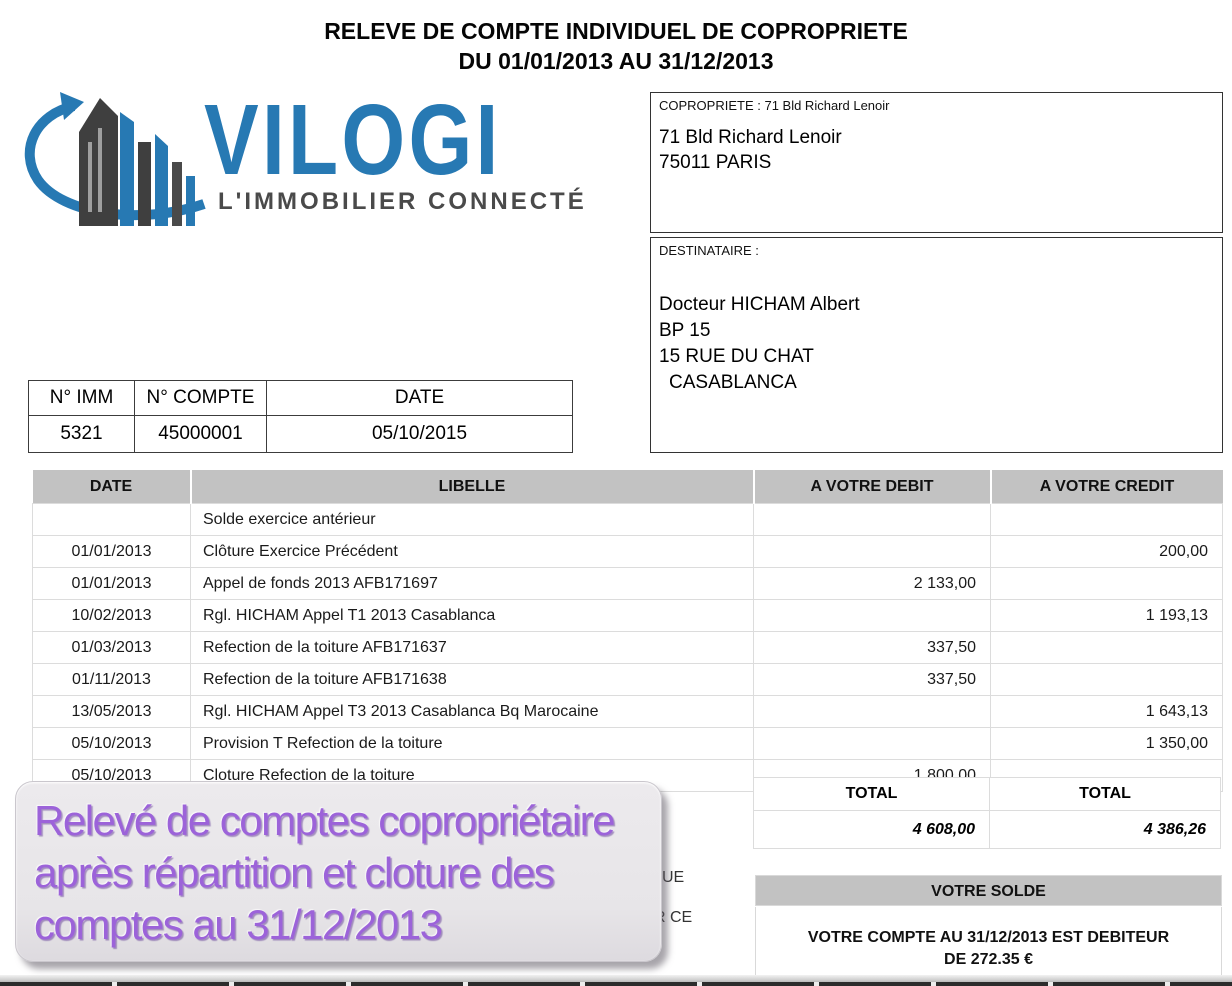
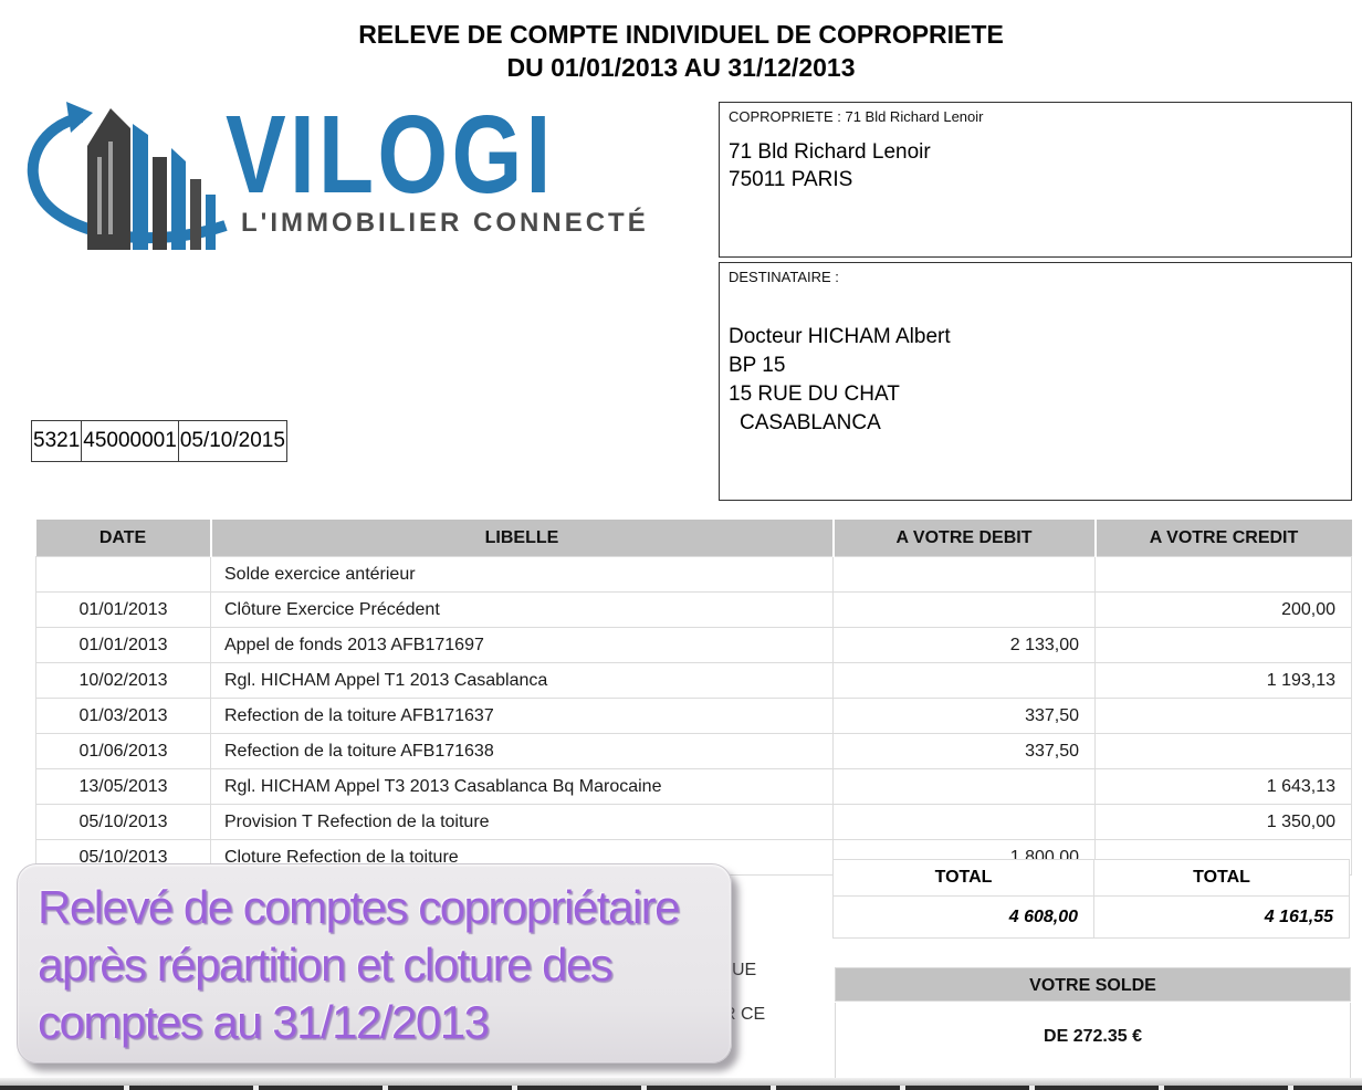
  RELEVE DE COMPTE INDIVIDUEL DE COPROPRIETE
  DU 01/01/2013 AU 31/12/2013
  VILOGI
  L'IMMOBILIER CONNECTÉ
  COPROPRIETE : 71 Bld Richard Lenoir
  71 Bld Richard Lenoir
  75011 PARIS
  DESTINATAIRE :
  Docteur HICHAM Albert
  BP 15
  15 RUE DU CHAT
  CASABLANCA
- N° IMM	N° COMPTE	DATE
  5321	45000001	05/10/2015
  DATE	LIBELLE	A VOTRE DEBIT	A VOTRE CREDIT
  	Solde exercice antérieur
  01/01/2013	Clôture Exercice Précédent		200,00
  01/01/2013	Appel de fonds 2013 AFB171697	2 133,00
  10/02/2013	Rgl. HICHAM Appel T1 2013 Casablanca		1 193,13
  01/03/2013	Refection de la toiture AFB171637	337,50
- 01/11/2013	Refection de la toiture AFB171638	337,50
+ 01/06/2013	Refection de la toiture AFB171638	337,50
  13/05/2013	Rgl. HICHAM Appel T3 2013 Casablanca Bq Marocaine		1 643,13
  05/10/2013	Provision T Refection de la toiture		1 350,00
  05/10/2013	Cloture Refection de la toiture	1 800,00
  TOTAL	TOTAL
- 4 608,00	4 386,26
+ 4 608,00	4 161,55
  UE
  VOTRE SOLDE
- VOTRE COMPTE AU 31/12/2013 EST DEBITEUR
  DE 272.35 €
  Relevé de comptes copropriétaire
  après répartition et cloture des
  comptes au 31/12/2013
